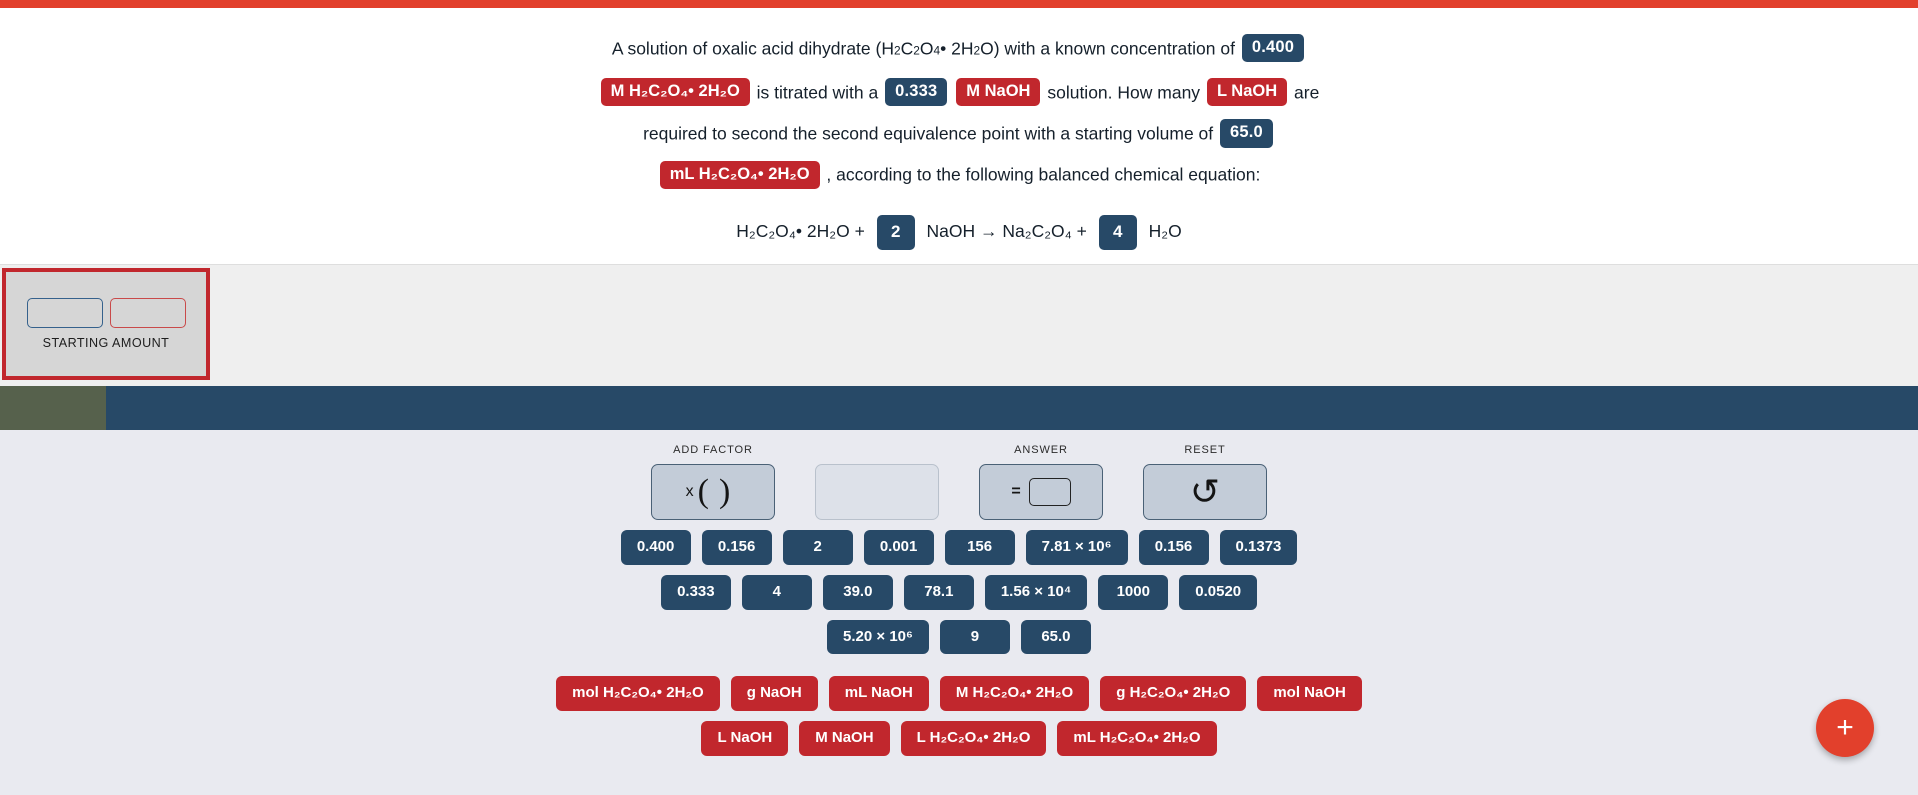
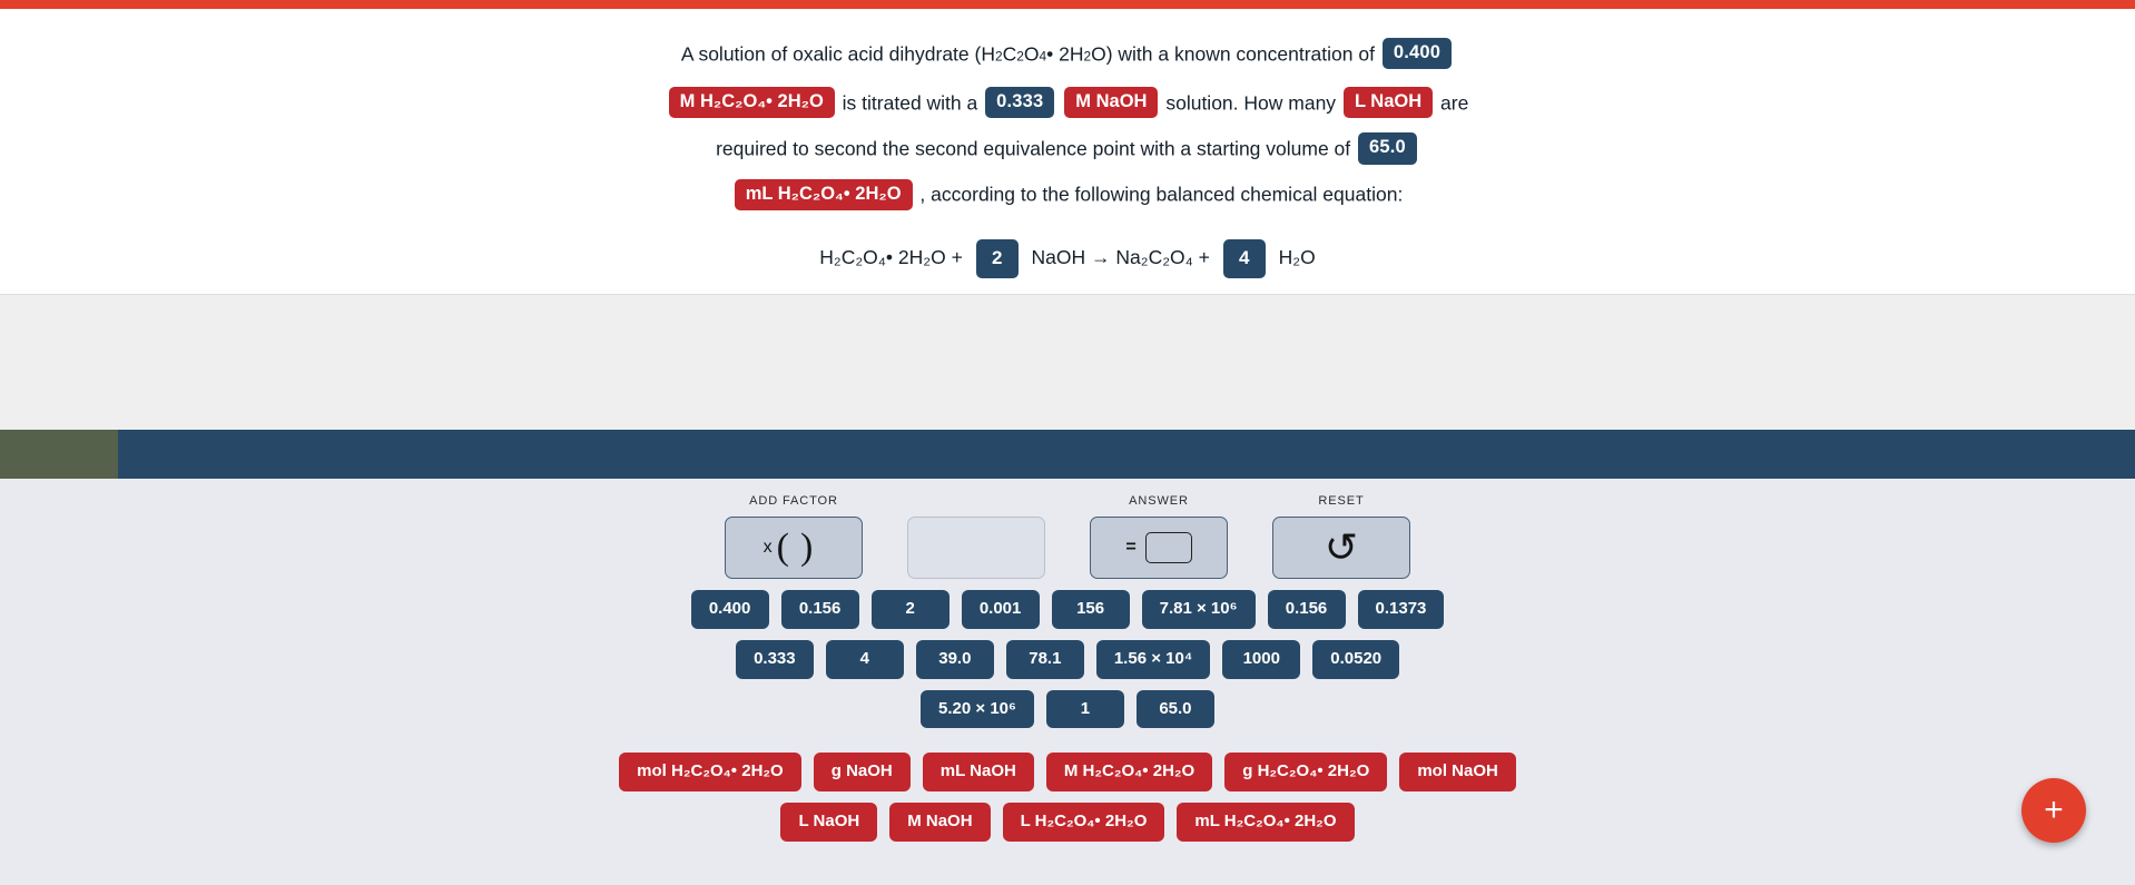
  A solution of oxalic acid dihydrate (H2C2O4• 2H2O) with a known concentration of 0.400
  M H₂C₂O₄• 2H₂O is titrated with a 0.333 M NaOH solution. How many L NaOH are
  required to second the second equivalence point with a starting volume of 65.0
  mL H₂C₂O₄• 2H₂O , according to the following balanced chemical equation:
  H₂C₂O₄• 2H₂O + 2 NaOH → Na₂C₂O₄ + 4 H₂O
- STARTING AMOUNT
  ADD FACTOR
  x
  ()
  ANSWER
  =
  RESET
  ↺
  0.400
  0.156
  2
  0.001
  156
  7.81 × 10⁶
  0.156
  0.1373
  0.333
  4
  39.0
  78.1
  1.56 × 10⁴
  1000
  0.0520
  5.20 × 10⁶
- 9
+ 1
  65.0
  mol H₂C₂O₄• 2H₂O
  g NaOH
  mL NaOH
  M H₂C₂O₄• 2H₂O
  g H₂C₂O₄• 2H₂O
  mol NaOH
  L NaOH
  M NaOH
  L H₂C₂O₄• 2H₂O
  mL H₂C₂O₄• 2H₂O
  +
